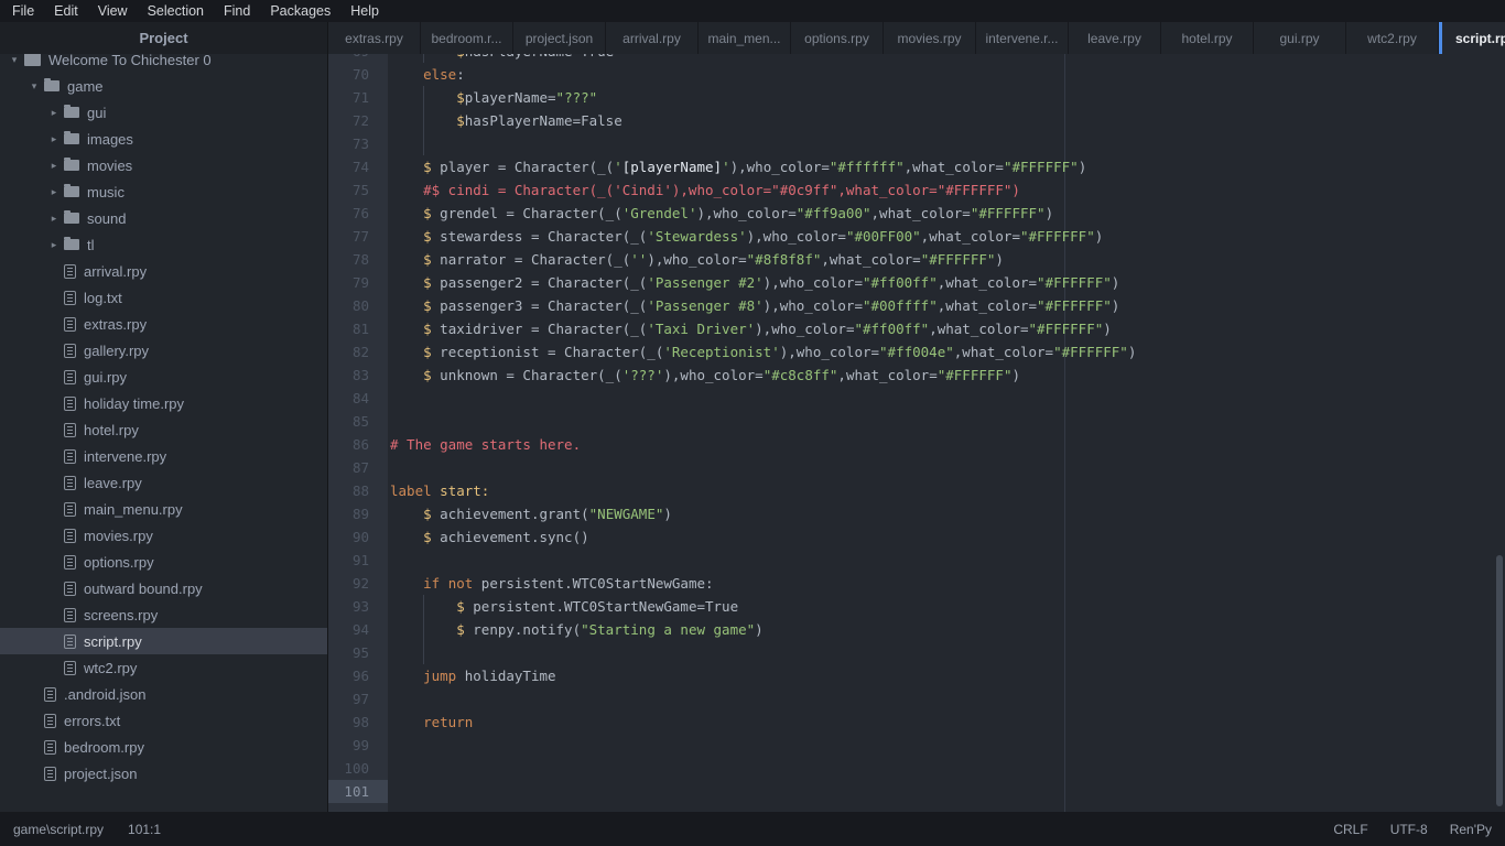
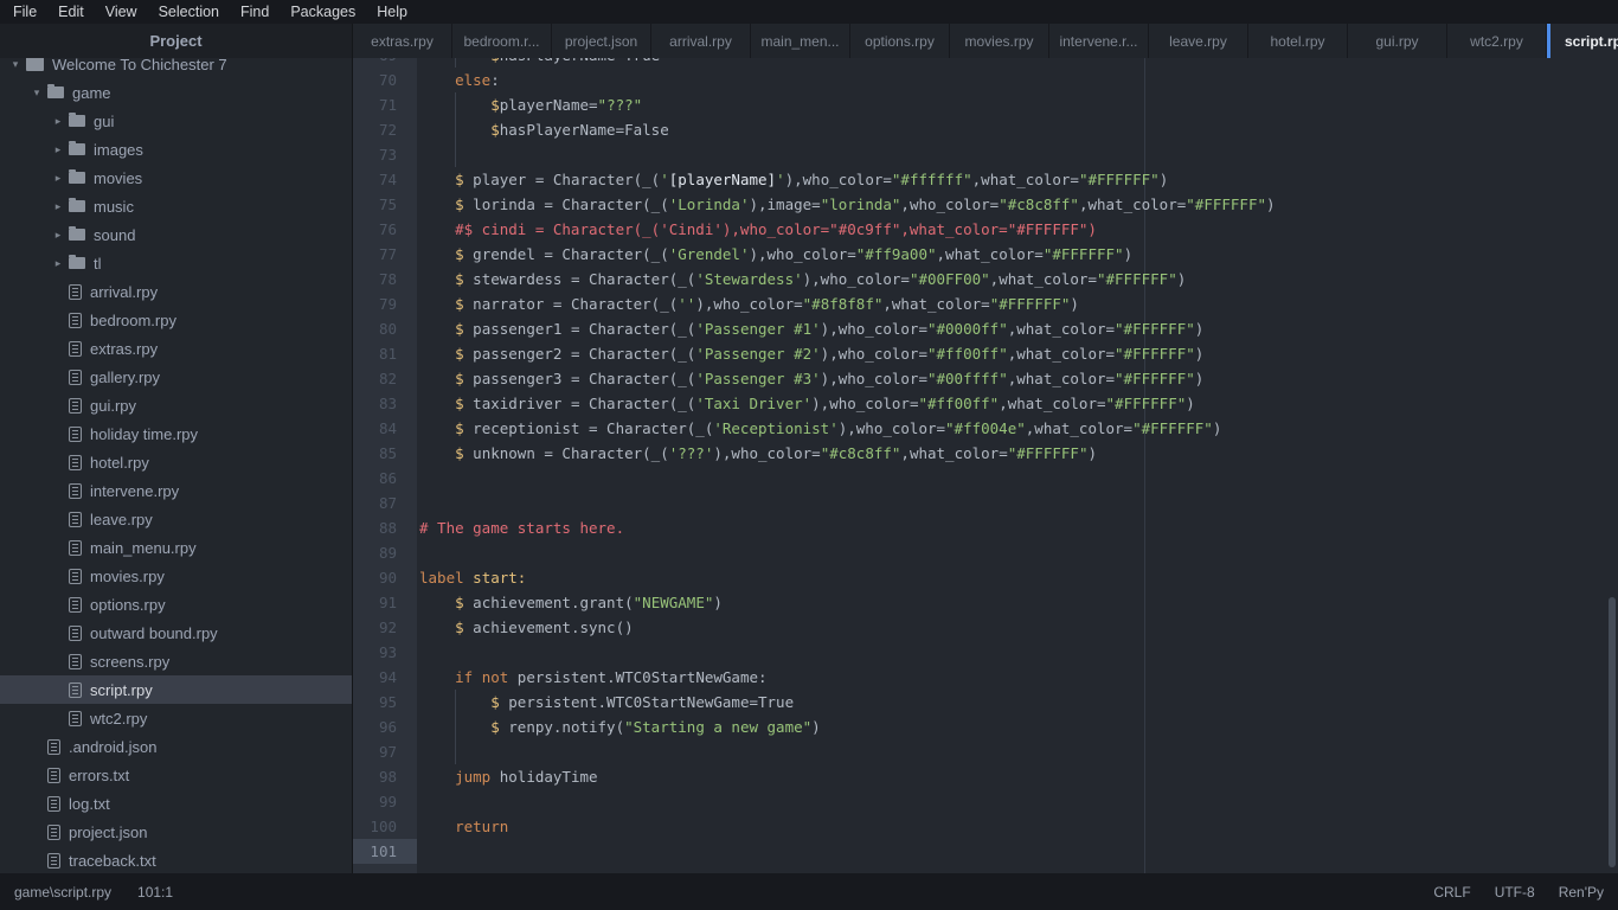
  File
  Edit
  View
  Selection
  Find
  Packages
  Help
  Project
  extras.rpy
  bedroom.r...
  project.json
  arrival.rpy
  main_men...
  options.rpy
  movies.rpy
  intervene.r...
  leave.rpy
  hotel.rpy
  gui.rpy
  wtc2.rpy
  script.rp
  ▾
- Welcome To Chichester 0
+ Welcome To Chichester 7
  ▾
  game
  ▸
  gui
  ▸
  images
  ▸
  movies
  ▸
  music
  ▸
  sound
  ▸
  tl
  arrival.rpy
- log.txt
+ bedroom.rpy
  extras.rpy
  gallery.rpy
  gui.rpy
  holiday time.rpy
  hotel.rpy
  intervene.rpy
  leave.rpy
  main_menu.rpy
  movies.rpy
  options.rpy
  outward bound.rpy
  screens.rpy
  script.rpy
  wtc2.rpy
  .android.json
  errors.txt
- bedroom.rpy
+ log.txt
  project.json
+ traceback.txt
  70
  71
  72
  73
  74
  75
  76
  77
  78
  79
  80
  81
  82
  83
  84
  85
  86
  87
  88
  89
  90
  91
  92
  93
  94
  95
  96
  97
  98
  99
  100
  101
  else:
  $playerName="???"
  $hasPlayerName=False
  $ player = Character(_('[playerName]'),who_color="#ffffff",what_color="#FFFFFF")
+ $ lorinda = Character(_('Lorinda'),image="lorinda",who_color="#c8c8ff",what_color="#FFFFFF")
  #$ cindi = Character(_('Cindi'),who_color="#0c9ff",what_color="#FFFFFF")
  $ grendel = Character(_('Grendel'),who_color="#ff9a00",what_color="#FFFFFF")
  $ stewardess = Character(_('Stewardess'),who_color="#00FF00",what_color="#FFFFFF")
  $ narrator = Character(_(''),who_color="#8f8f8f",what_color="#FFFFFF")
+ $ passenger1 = Character(_('Passenger #1'),who_color="#0000ff",what_color="#FFFFFF")
  $ passenger2 = Character(_('Passenger #2'),who_color="#ff00ff",what_color="#FFFFFF")
- $ passenger3 = Character(_('Passenger #8'),who_color="#00ffff",what_color="#FFFFFF")
+ $ passenger3 = Character(_('Passenger #3'),who_color="#00ffff",what_color="#FFFFFF")
  $ taxidriver = Character(_('Taxi Driver'),who_color="#ff00ff",what_color="#FFFFFF")
  $ receptionist = Character(_('Receptionist'),who_color="#ff004e",what_color="#FFFFFF")
  $ unknown = Character(_('???'),who_color="#c8c8ff",what_color="#FFFFFF")
  # The game starts here.
  label start:
  $ achievement.grant("NEWGAME")
  $ achievement.sync()
  if not persistent.WTC0StartNewGame:
  $ persistent.WTC0StartNewGame=True
  $ renpy.notify("Starting a new game")
  jump holidayTime
  return
  game\script.rpy
  101:1
  CRLF
  UTF-8
  Ren'Py
